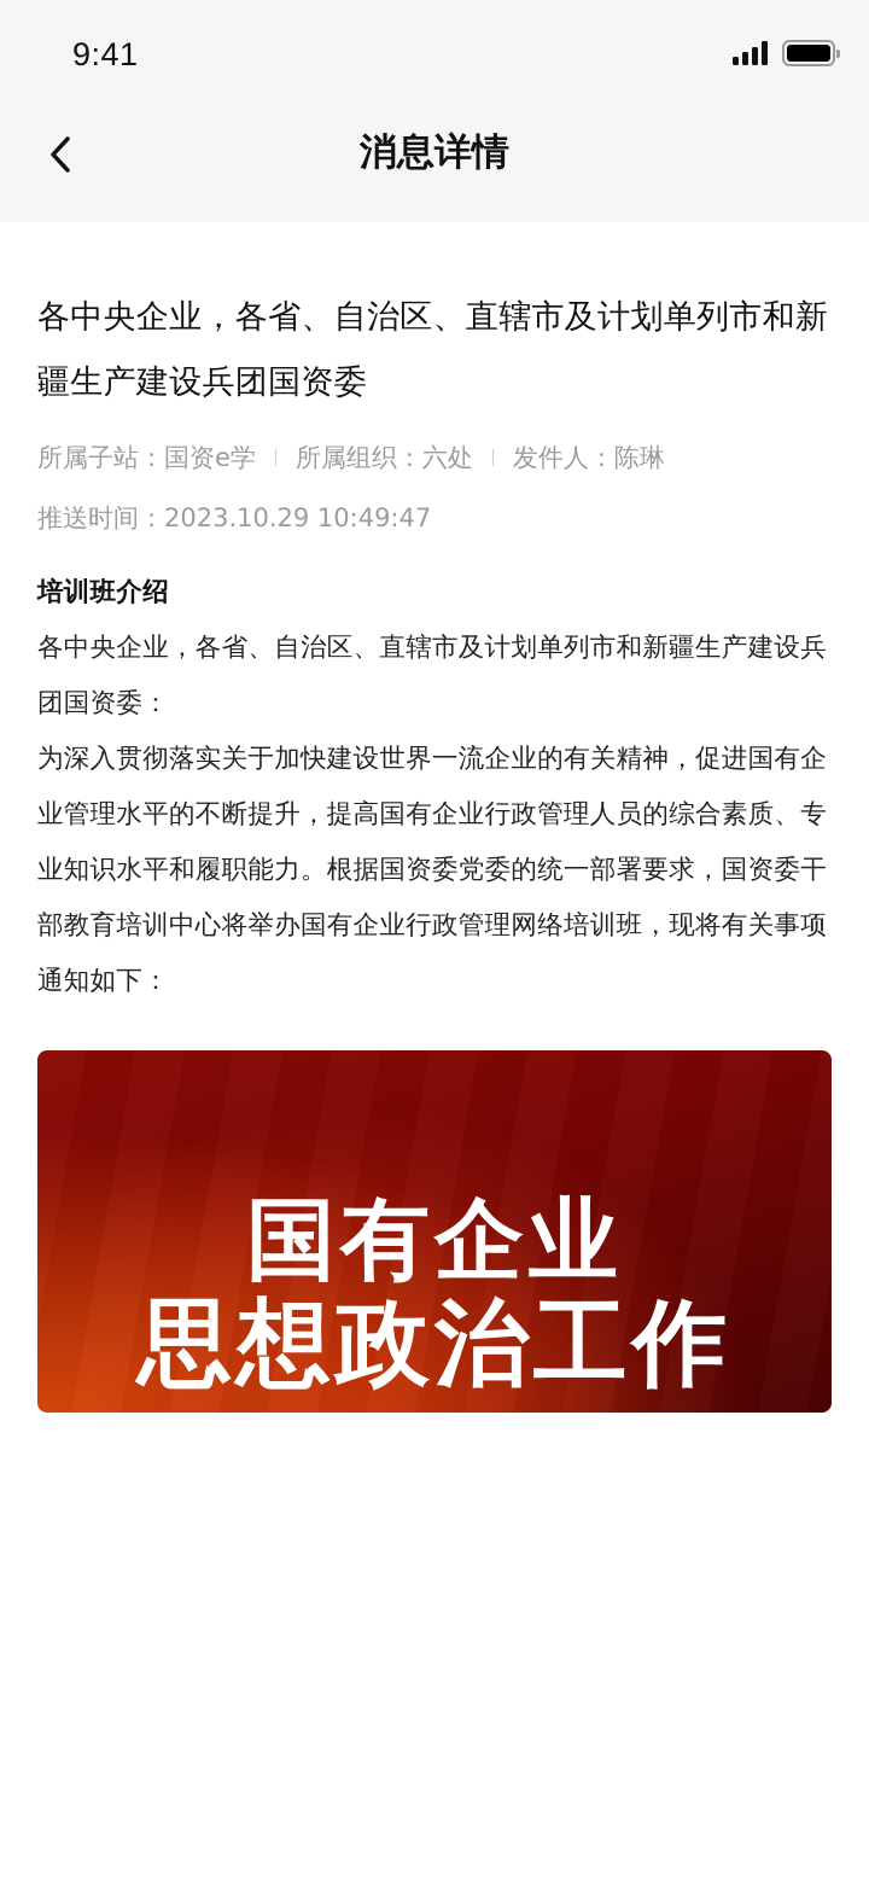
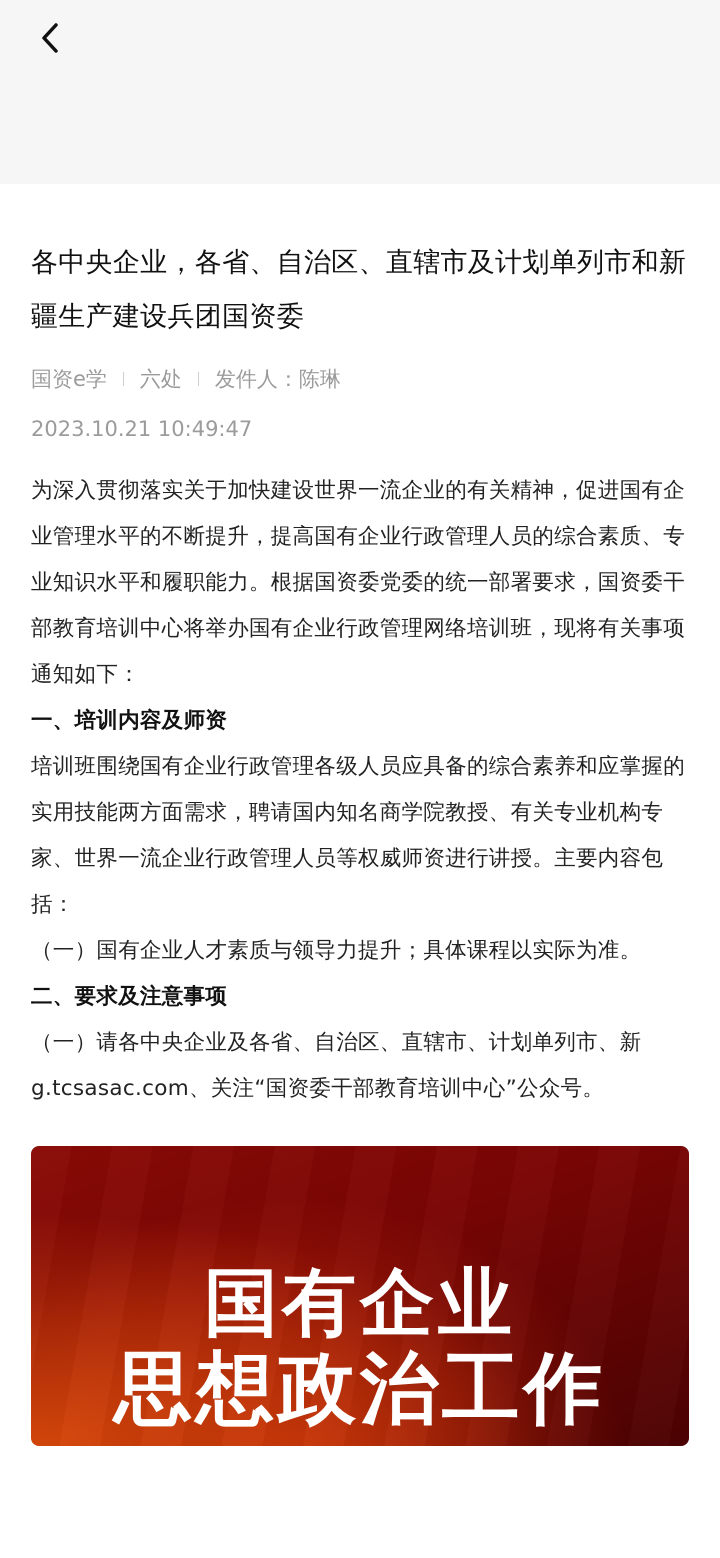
- 9:41
- 消息详情
  各中央企业，各省、自治区、直辖市及计划单列市和新疆生产建设兵团国资委
- 所属子站：
  国资e学
- 所属组织：
  六处
  发件人：
  陈琳
- 推送时间：
- 2023.10.29 10:49:47
+ 2023.10.21 10:49:47
- 培训班介绍
- 各中央企业，各省、自治区、直辖市及计划单列市和新疆生产建设兵团国资委：
  为深入贯彻落实关于加快建设世界一流企业的有关精神，促进国有企业管理水平的不断提升，提高国有企业行政管理人员的综合素质、专业知识水平和履职能力。根据国资委党委的统一部署要求，国资委干部教育培训中心将举办国有企业行政管理网络培训班，现将有关事项通知如下：
+ 一、培训内容及师资
+ 培训班围绕国有企业行政管理各级人员应具备的综合素养和应掌握的实用技能两方面需求，聘请国内知名商学院教授、有关专业机构专家、世界一流企业行政管理人员等权威师资进行讲授。主要内容包括：
+ （一）国有企业人才素质与领导力提升；具体课程以实际为准。
+ 二、要求及注意事项
+ （一）请各中央企业及各省、自治区、直辖市、计划单列市、新
+ g.tcsasac.com、关注“国资委干部教育培训中心”公众号。
  国有企业
  思想政治工作
